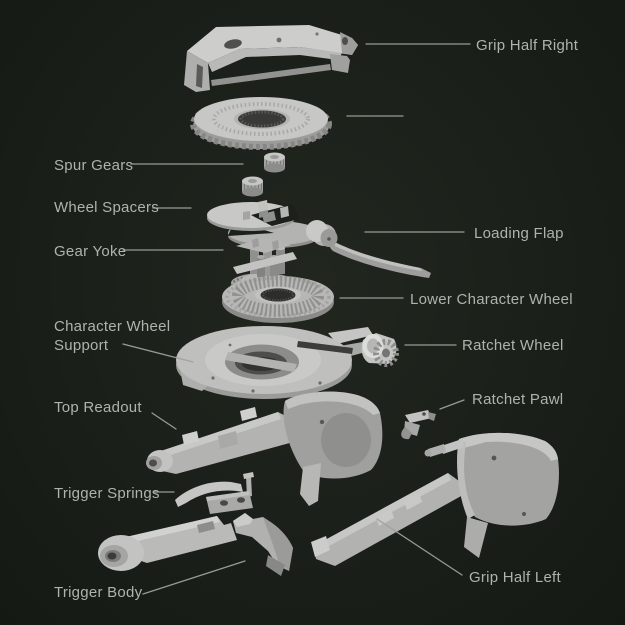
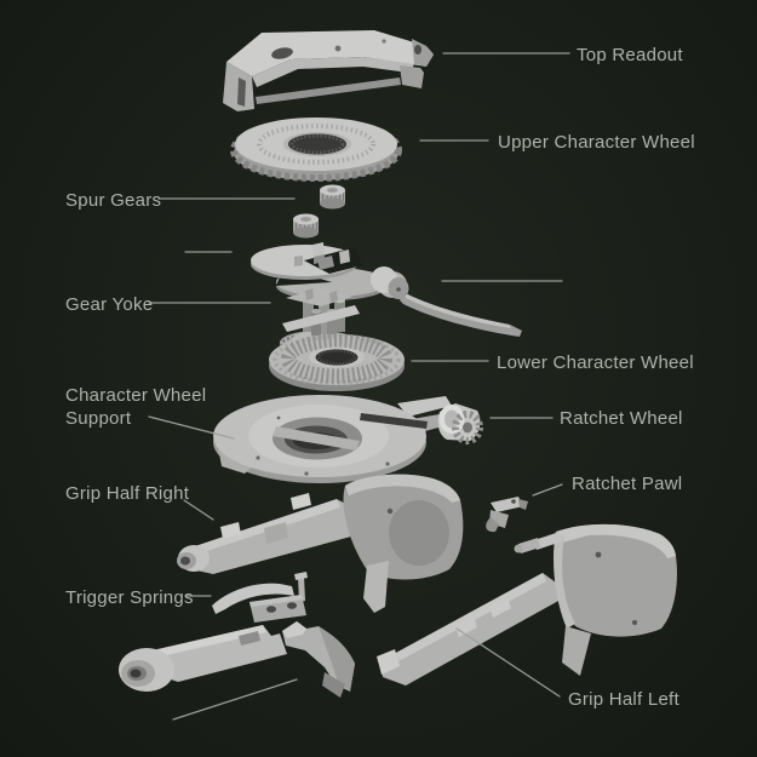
- Grip Half Right
+ Top Readout
+ Upper Character Wheel
  Spur Gears
- Wheel Spacers
  Gear Yoke
- Loading Flap
  Lower Character Wheel
  Character Wheel Support
  Ratchet Wheel
- Top Readout
+ Grip Half Right
  Ratchet Pawl
  Trigger Springs
  Grip Half Left
- Trigger Body
